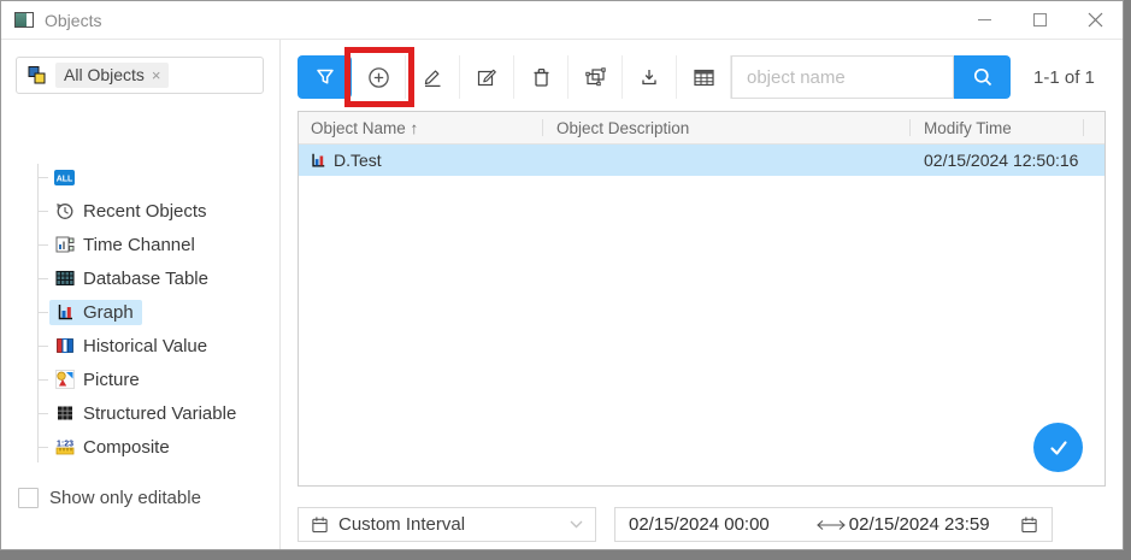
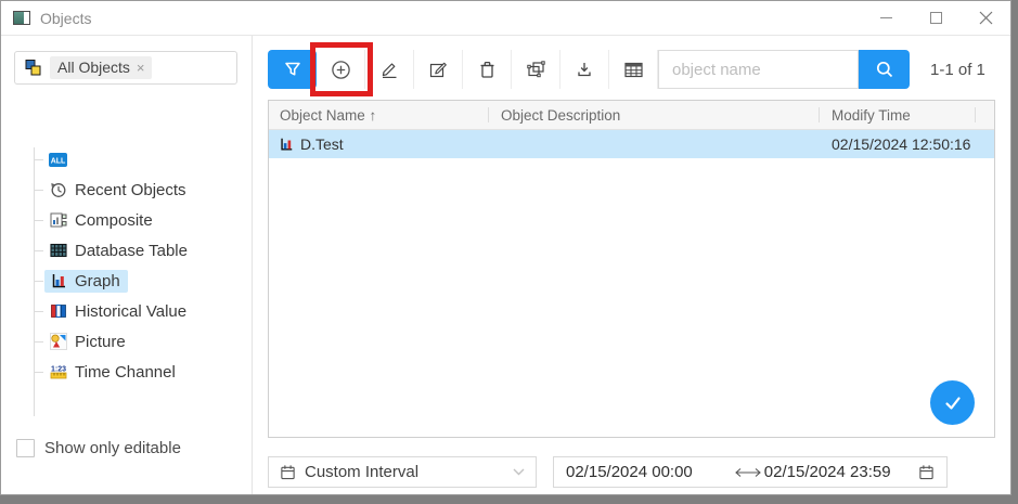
  Objects
  All Objects
  ×
  Recent Objects
- Time Channel
+ Composite
  Database Table
  Graph
  Historical Value
  Picture
- Structured Variable
- Composite
+ Time Channel
  Show only editable
  object name
  1-1 of 1
  Object Name ↑
  Object Description
  Modify Time
  D.Test
  02/15/2024 12:50:16
  Custom Interval
  02/15/2024 00:00
  02/15/2024 23:59
